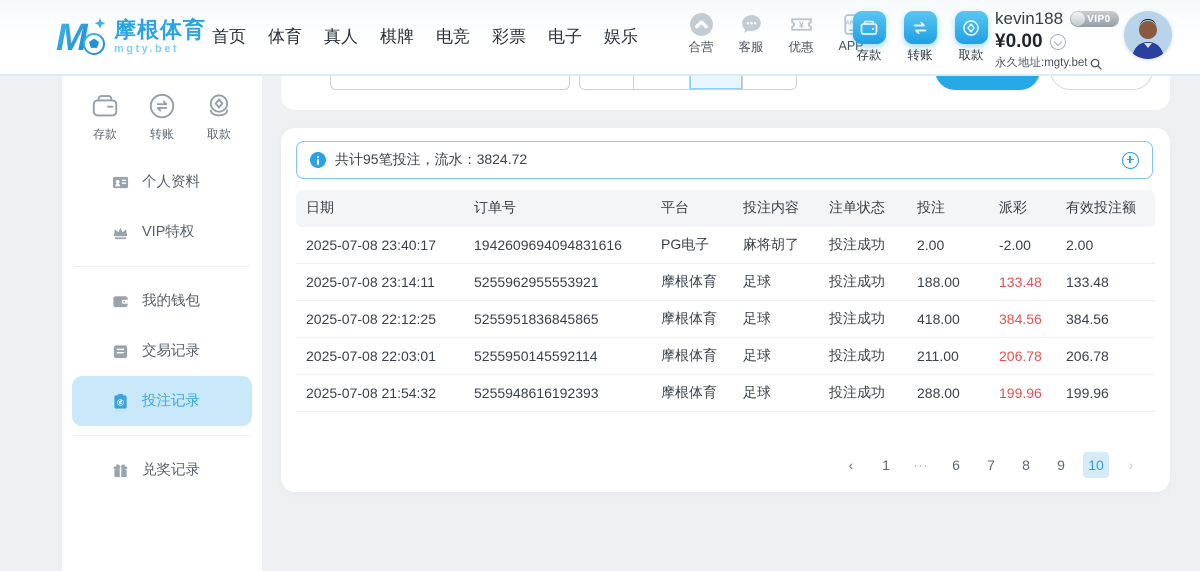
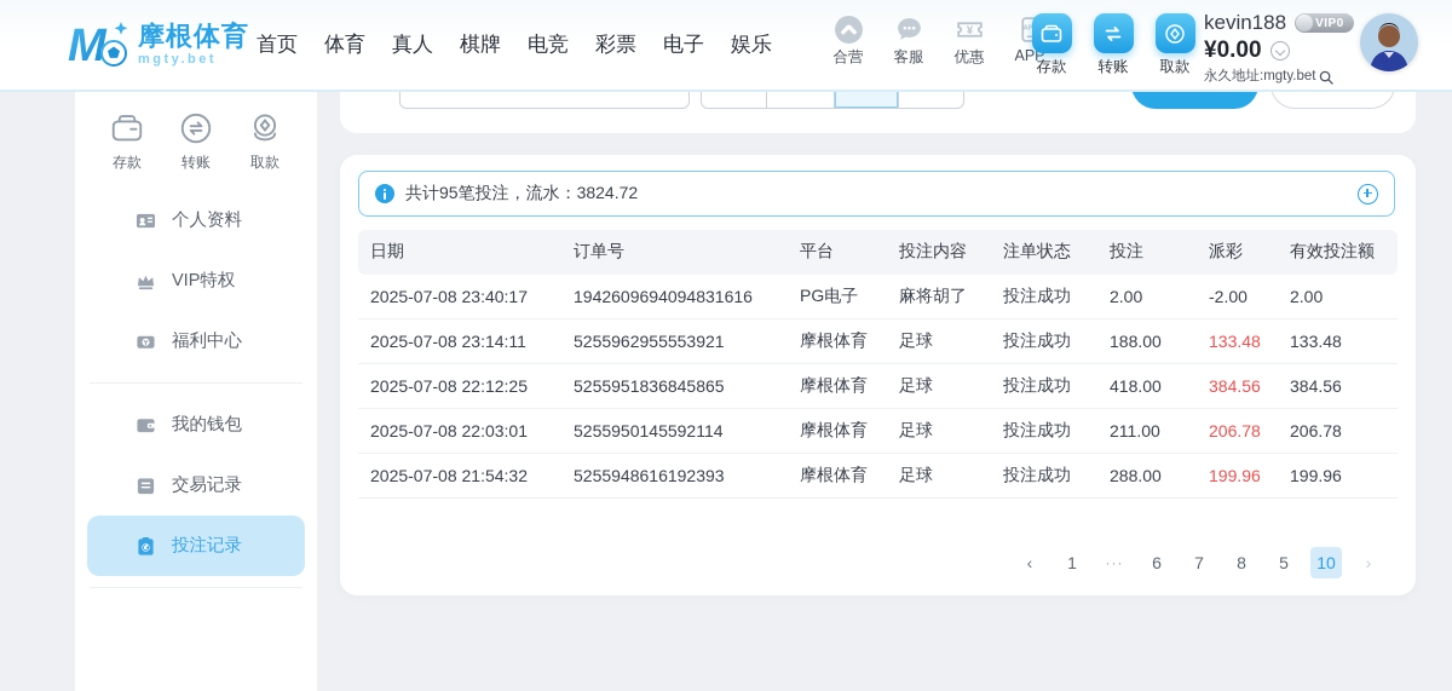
  M
  摩根体育
  mgty.bet
  首页
  体育
  真人
  棋牌
  电竞
  彩票
  电子
  娱乐
  合营
  客服
  ¥
  优惠
  APP
  存款
  转账
  取款
  kevin188
  VIP0
  ¥0.00
  永久地址:mgty.bet
  存款
  转账
  取款
  个人资料
  VIP特权
+ 福利中心
  我的钱包
  交易记录
  投注记录
- 兑奖记录
  共计95笔投注，流水：3824.72
  日期
  订单号
  平台
  投注内容
  注单状态
  投注
  派彩
  有效投注额
  2025-07-08 23:40:17
  1942609694094831616
  PG电子
  麻将胡了
  投注成功
  2.00
  -2.00
  2.00
  2025-07-08 23:14:11
  5255962955553921
  摩根体育
  足球
  投注成功
  188.00
  133.48
  133.48
  2025-07-08 22:12:25
  5255951836845865
  摩根体育
  足球
  投注成功
  418.00
  384.56
  384.56
  2025-07-08 22:03:01
  5255950145592114
  摩根体育
  足球
  投注成功
  211.00
  206.78
  206.78
  2025-07-08 21:54:32
  5255948616192393
  摩根体育
  足球
  投注成功
  288.00
  199.96
  199.96
  ‹
  1
  ···
  6
  7
  8
- 9
+ 5
  10
  ›
